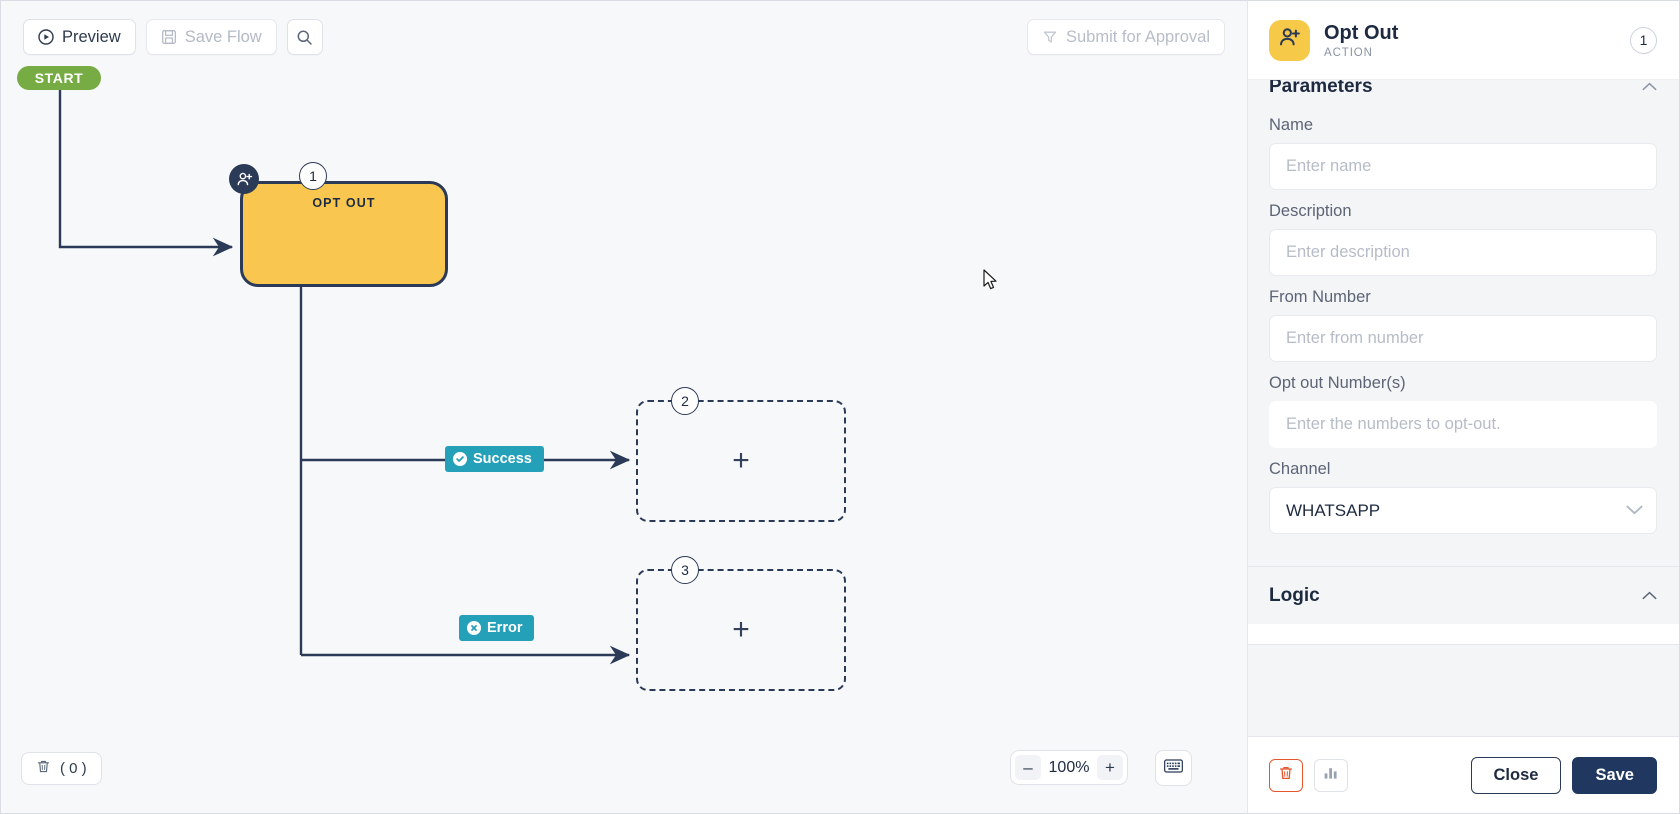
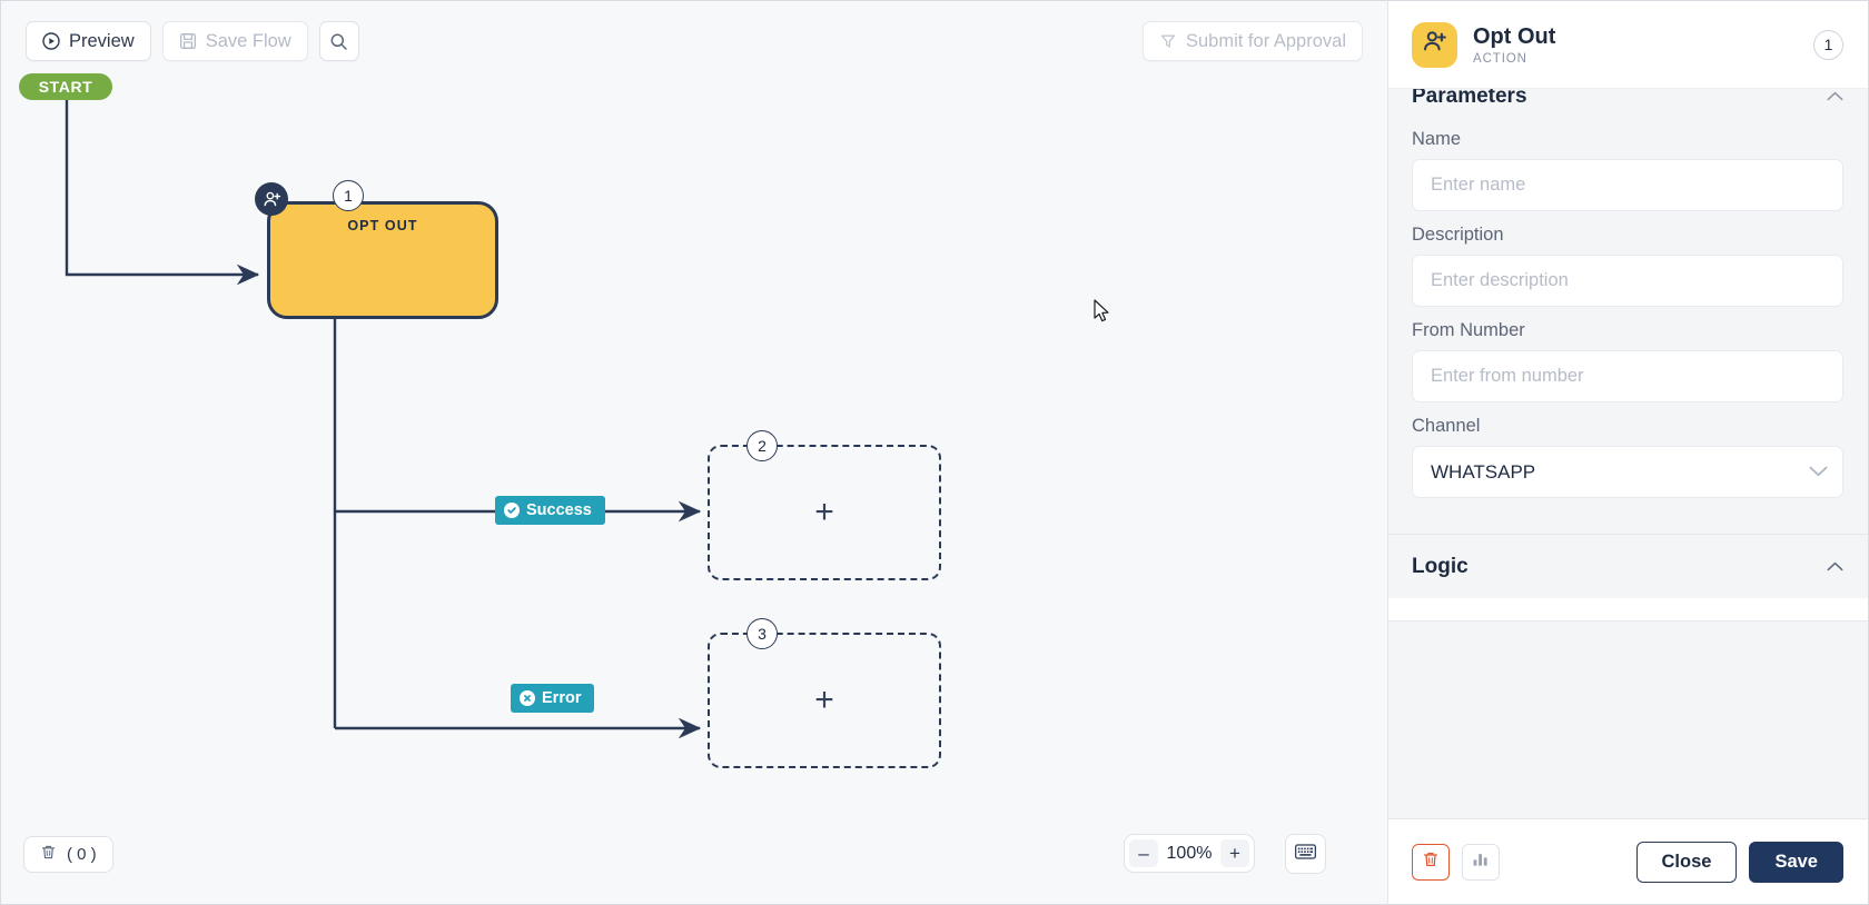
  Preview
  Save Flow
  Submit for Approval
  START
  1
  OPT OUT
  Success
  Error
  2
  +
  3
  +
  ( 0 )
  –
  100%
  +
  Opt Out
  ACTION
  1
  Parameters
  Name
  Enter name
  Description
  Enter description
  From Number
  Enter from number
- Opt out Number(s)
- Enter the numbers to opt-out.
  Channel
  WHATSAPP
  Logic
  Close
  Save
